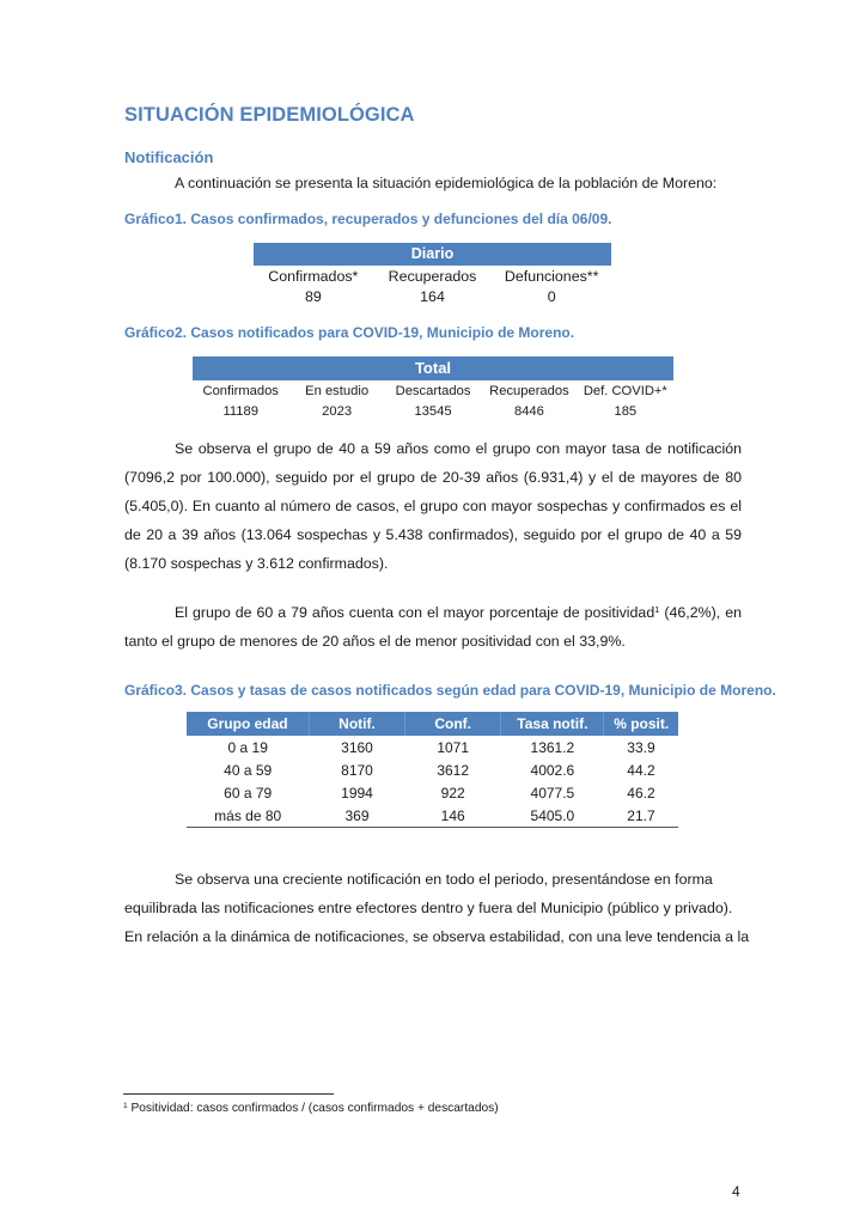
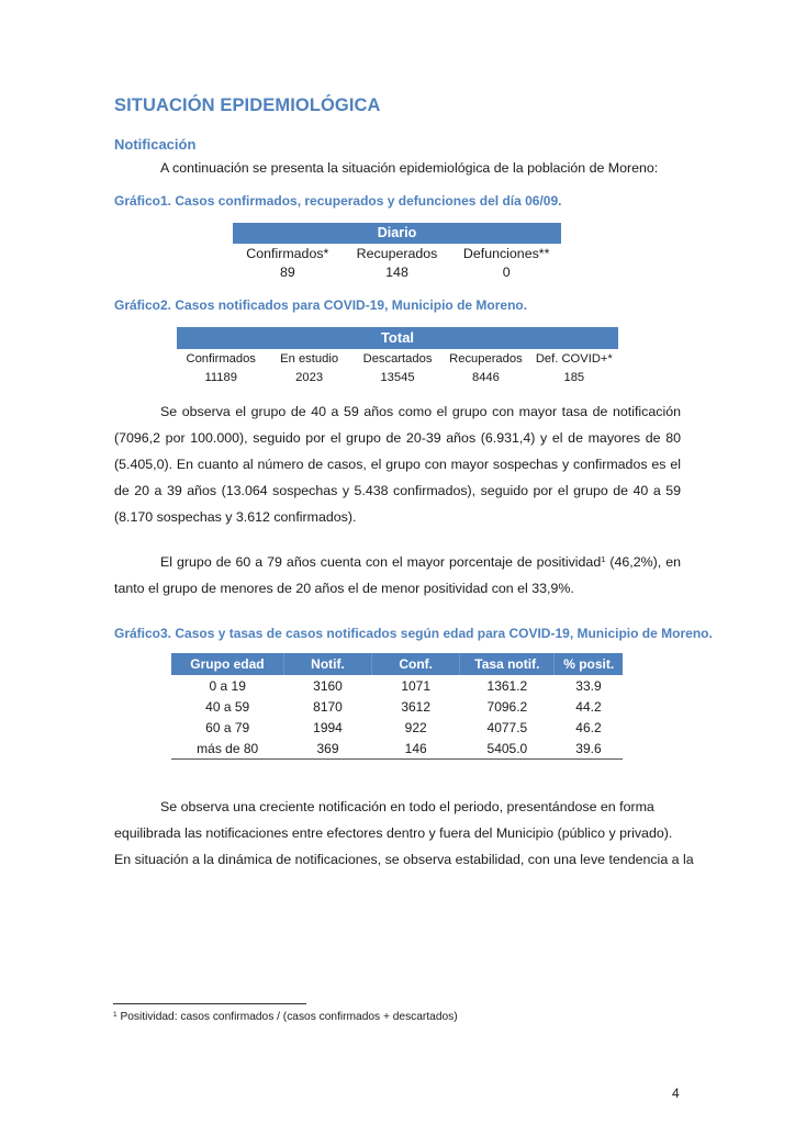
  SITUACIÓN EPIDEMIOLÓGICA
  Notificación
  A continuación se presenta la situación epidemiológica de la población de Moreno:
  Gráfico1. Casos confirmados, recuperados y defunciones del día 06/09.
  Diario
  Confirmados*
  Recuperados
  Defunciones**
  89
- 164
+ 148
  0
  Gráfico2. Casos notificados para COVID-19, Municipio de Moreno.
  Total
  Confirmados
  En estudio
  Descartados
  Recuperados
  Def. COVID+*
  11189
  2023
  13545
  8446
  185
  Se observa el grupo de 40 a 59 años como el grupo con mayor tasa de notificación (7096,2 por 100.000), seguido por el grupo de 20-39 años (6.931,4) y el de mayores de 80 (5.405,0). En cuanto al número de casos, el grupo con mayor sospechas y confirmados es el de 20 a 39 años (13.064 sospechas y 5.438 confirmados), seguido por el grupo de 40 a 59 (8.170 sospechas y 3.612 confirmados).
  El grupo de 60 a 79 años cuenta con el mayor porcentaje de positividad1 (46,2%), en tanto el grupo de menores de 20 años el de menor positividad con el 33,9%.
  Gráfico3. Casos y tasas de casos notificados según edad para COVID-19, Municipio de Moreno.
  Grupo edad	Notif.	Conf.	Tasa notif.	% posit.
  0 a 19	3160	1071	1361.2	33.9
- 40 a 59	8170	3612	4002.6	44.2
+ 40 a 59	8170	3612	7096.2	44.2
  60 a 79	1994	922	4077.5	46.2
- más de 80	369	146	5405.0	21.7
+ más de 80	369	146	5405.0	39.6
  Se observa una creciente notificación en todo el periodo, presentándose en forma
  equilibrada las notificaciones entre efectores dentro y fuera del Municipio (público y privado).
- En relación a la dinámica de notificaciones, se observa estabilidad, con una leve tendencia a la
+ En situación a la dinámica de notificaciones, se observa estabilidad, con una leve tendencia a la
  Positividad: casos confirmados / (casos confirmados + descartados)
  4
